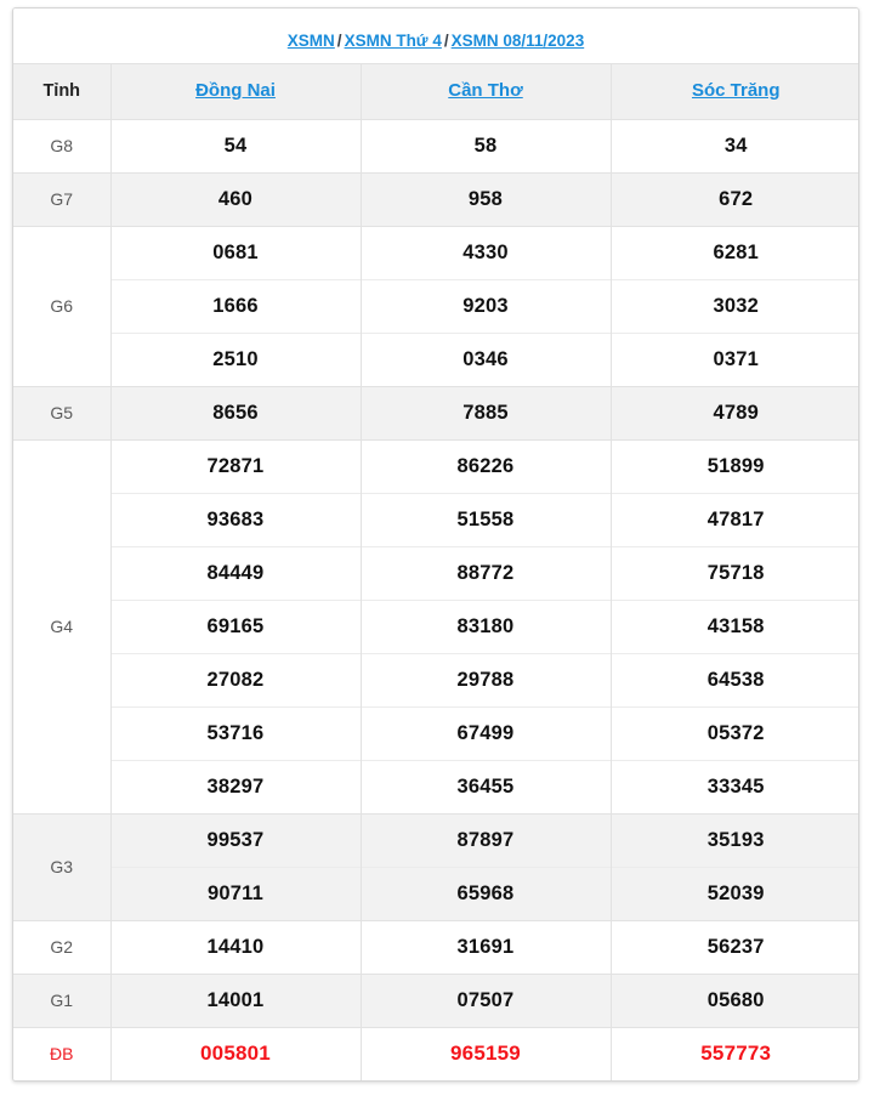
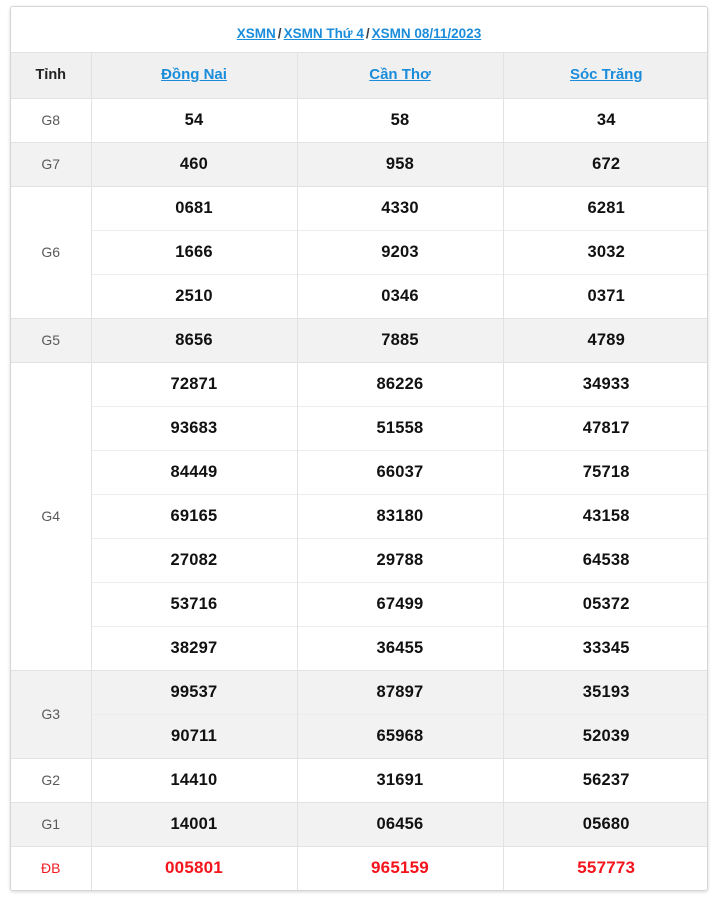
  XSMN / XSMN Thứ 4 / XSMN 08/11/2023
  Tỉnh	Đồng Nai	Cần Thơ	Sóc Trăng
  G8	54	58	34
  G7	460	958	672
  G6	0681	4330	6281
  1666	9203	3032
  2510	0346	0371
  G5	8656	7885	4789
- G4	72871	86226	51899
+ G4	72871	86226	34933
  93683	51558	47817
- 84449	88772	75718
+ 84449	66037	75718
  69165	83180	43158
  27082	29788	64538
  53716	67499	05372
  38297	36455	33345
  G3	99537	87897	35193
  90711	65968	52039
  G2	14410	31691	56237
- G1	14001	07507	05680
+ G1	14001	06456	05680
  ĐB	005801	965159	557773
